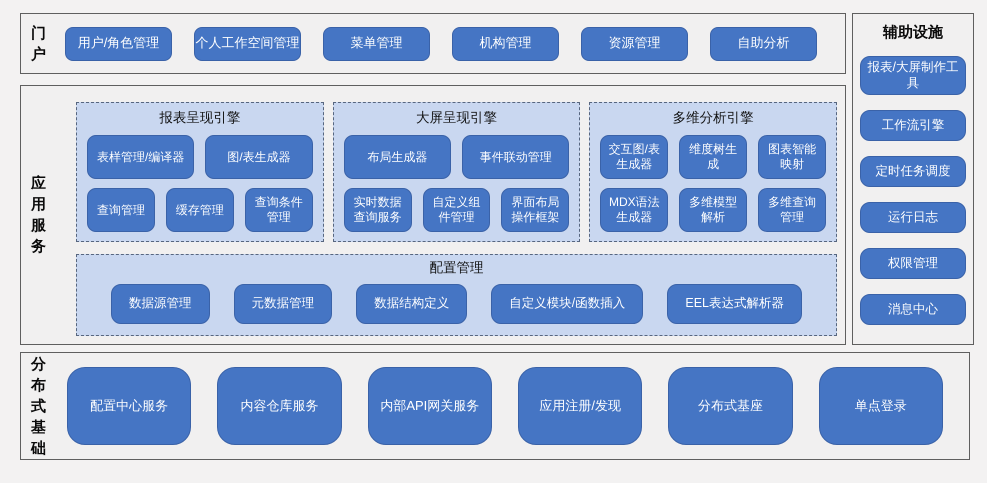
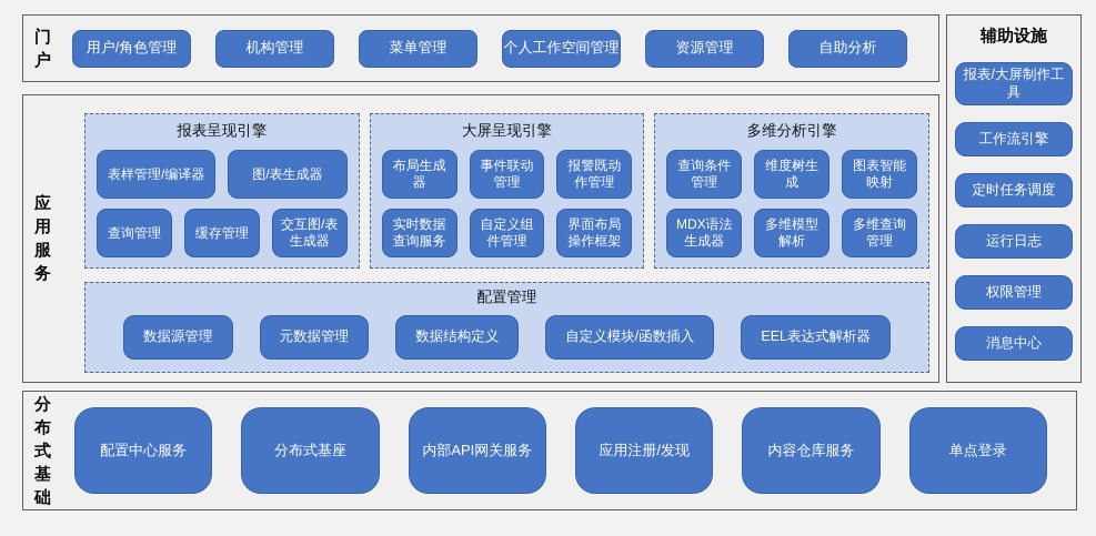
  门户
  用户/角色管理
- 个人工作空间管理
+ 机构管理
  菜单管理
- 机构管理
+ 个人工作空间管理
  资源管理
  自助分析
  应用服务
  报表呈现引擎
  表样管理/编译器
  图/表生成器
  查询管理
  缓存管理
- 查询条件管理
+ 交互图/表生成器
  大屏呈现引擎
  布局生成器
  事件联动管理
+ 报警既动作管理
  实时数据查询服务
  自定义组件管理
  界面布局操作框架
  多维分析引擎
- 交互图/表生成器
+ 查询条件管理
  维度树生成
  图表智能映射
  MDX语法生成器
  多维模型解析
  多维查询管理
  配置管理
  数据源管理
  元数据管理
  数据结构定义
  自定义模块/函数插入
  EEL表达式解析器
  分布式基础
  配置中心服务
- 内容仓库服务
+ 分布式基座
  内部API网关服务
  应用注册/发现
- 分布式基座
+ 内容仓库服务
  单点登录
  辅助设施
  报表/大屏制作工具
  工作流引擎
  定时任务调度
  运行日志
  权限管理
  消息中心
